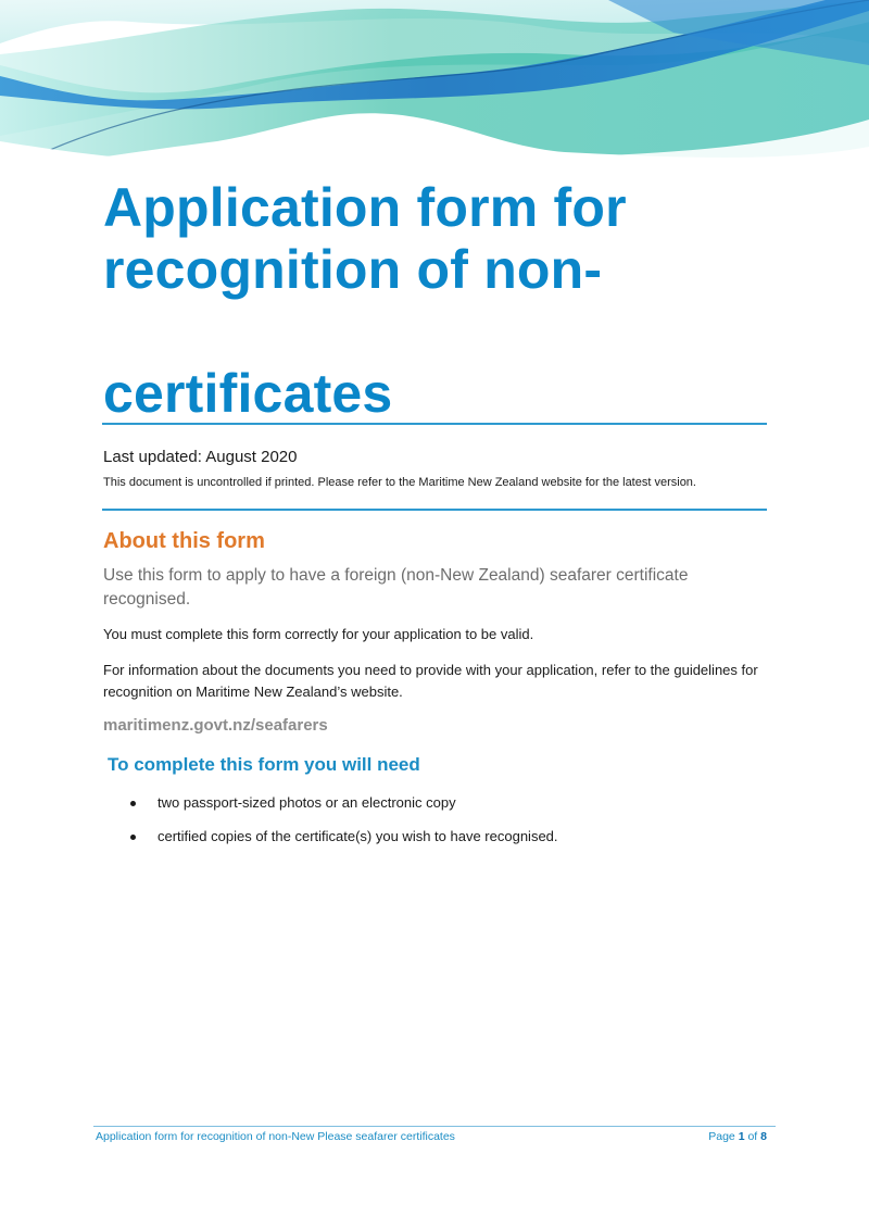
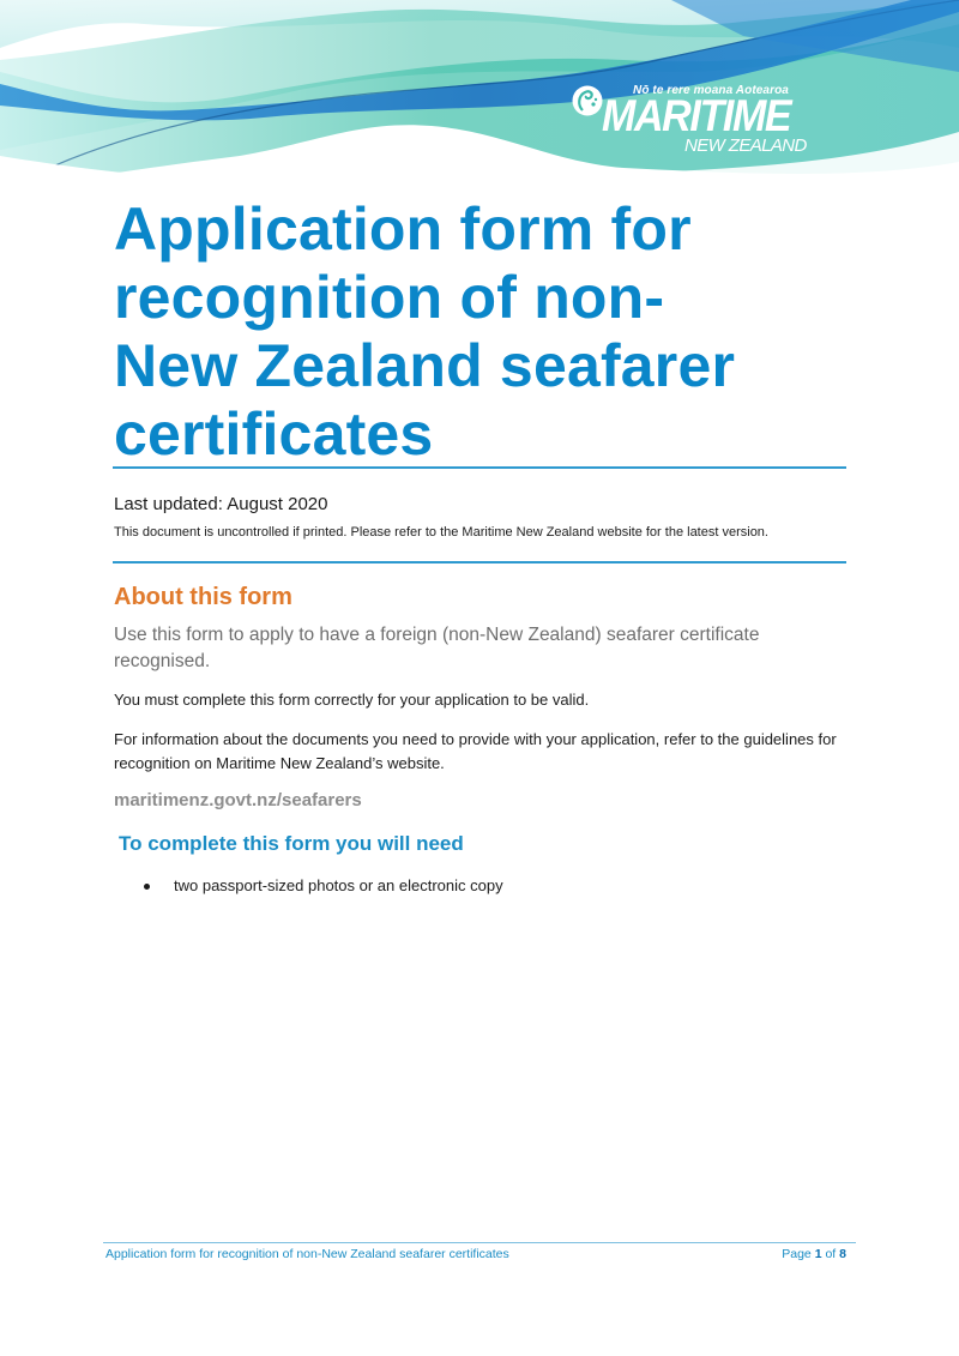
+ Nō te rere moana Aotearoa
+ MARITIME
+ NEW ZEALAND
  Application form for
  recognition of non-
+ New Zealand seafarer
  certificates
  Last updated: August 2020
  This document is uncontrolled if printed. Please refer to the Maritime New Zealand website for the latest version.
  About this form
  Use this form to apply to have a foreign (non-New Zealand) seafarer certificate recognised.
  You must complete this form correctly for your application to be valid.
  For information about the documents you need to provide with your application, refer to the guidelines for recognition on Maritime New Zealand’s website.
  maritimenz.govt.nz/seafarers
  To complete this form you will need
  two passport-sized photos or an electronic copy
- certified copies of the certificate(s) you wish to have recognised.
- Application form for recognition of non-New Please seafarer certificates
+ Application form for recognition of non-New Zealand seafarer certificates
  Page 1 of 8
